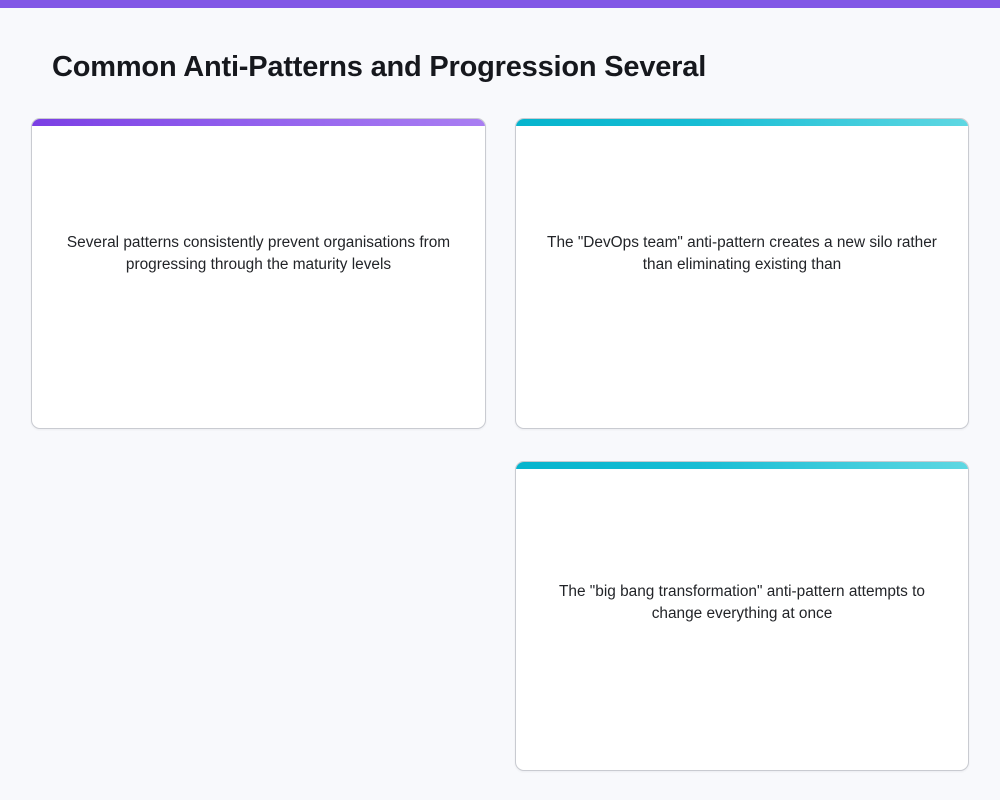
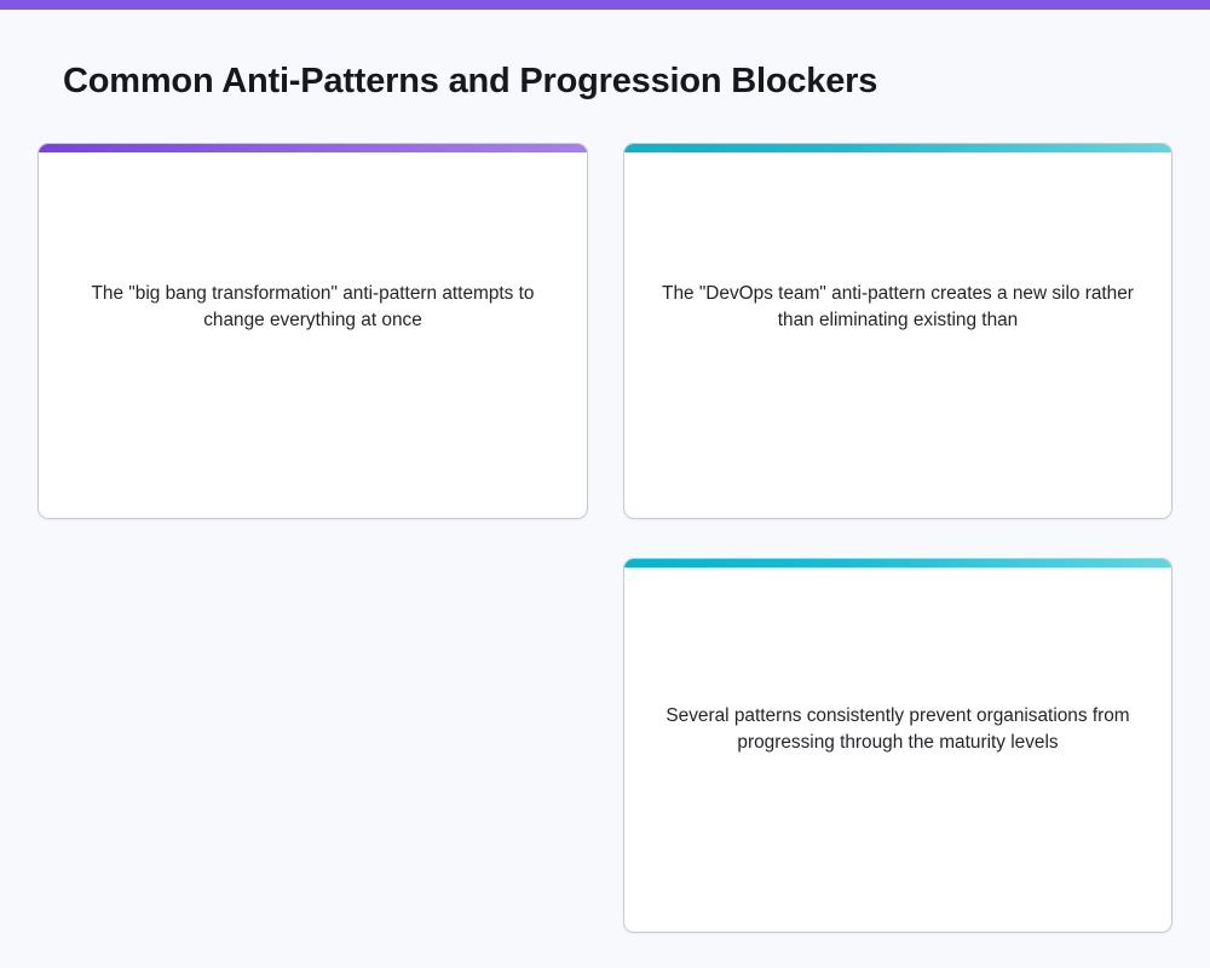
- Common Anti-Patterns and Progression Several
+ Common Anti-Patterns and Progression Blockers
- Several patterns consistently prevent organisations from progressing through the maturity levels
+ The "big bang transformation" anti-pattern attempts to change everything at once
  The "DevOps team" anti-pattern creates a new silo rather than eliminating existing than
- The "big bang transformation" anti-pattern attempts to change everything at once
+ Several patterns consistently prevent organisations from progressing through the maturity levels
